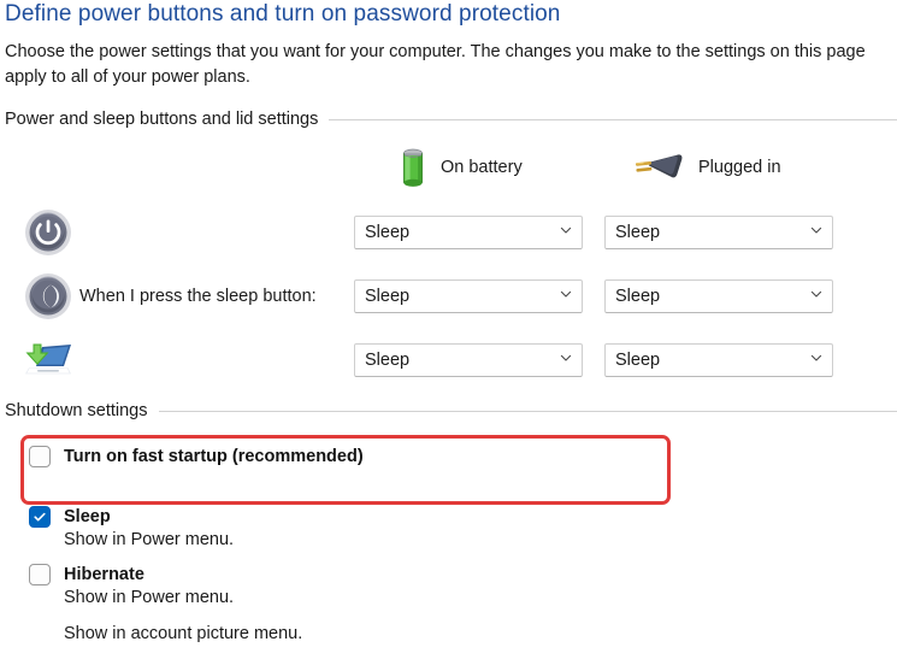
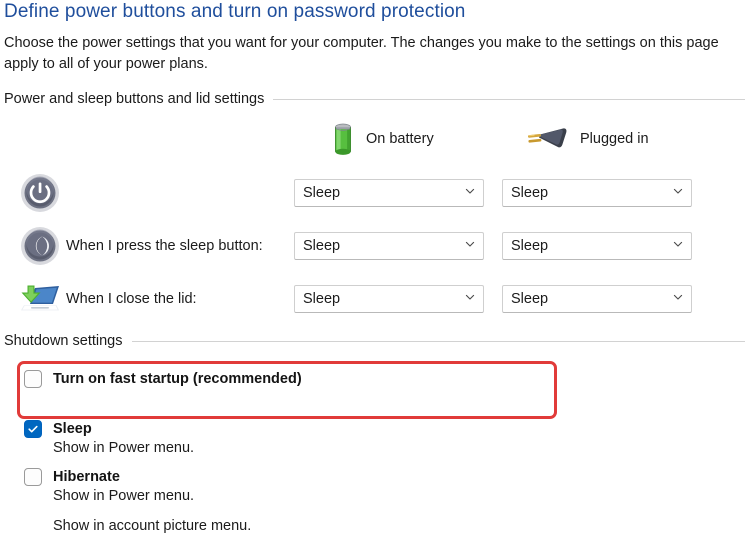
  Define power buttons and turn on password protection
  Choose the power settings that you want for your computer. The changes you make to the settings on this page apply to all of your power plans.
  Power and sleep buttons and lid settings
  On battery
  Plugged in
  Sleep
  Sleep
  When I press the sleep button:
  Sleep
  Sleep
+ When I close the lid:
  Sleep
  Sleep
  Shutdown settings
  Turn on fast startup (recommended)
  Sleep
  Show in Power menu.
  Hibernate
  Show in Power menu.
  Show in account picture menu.
